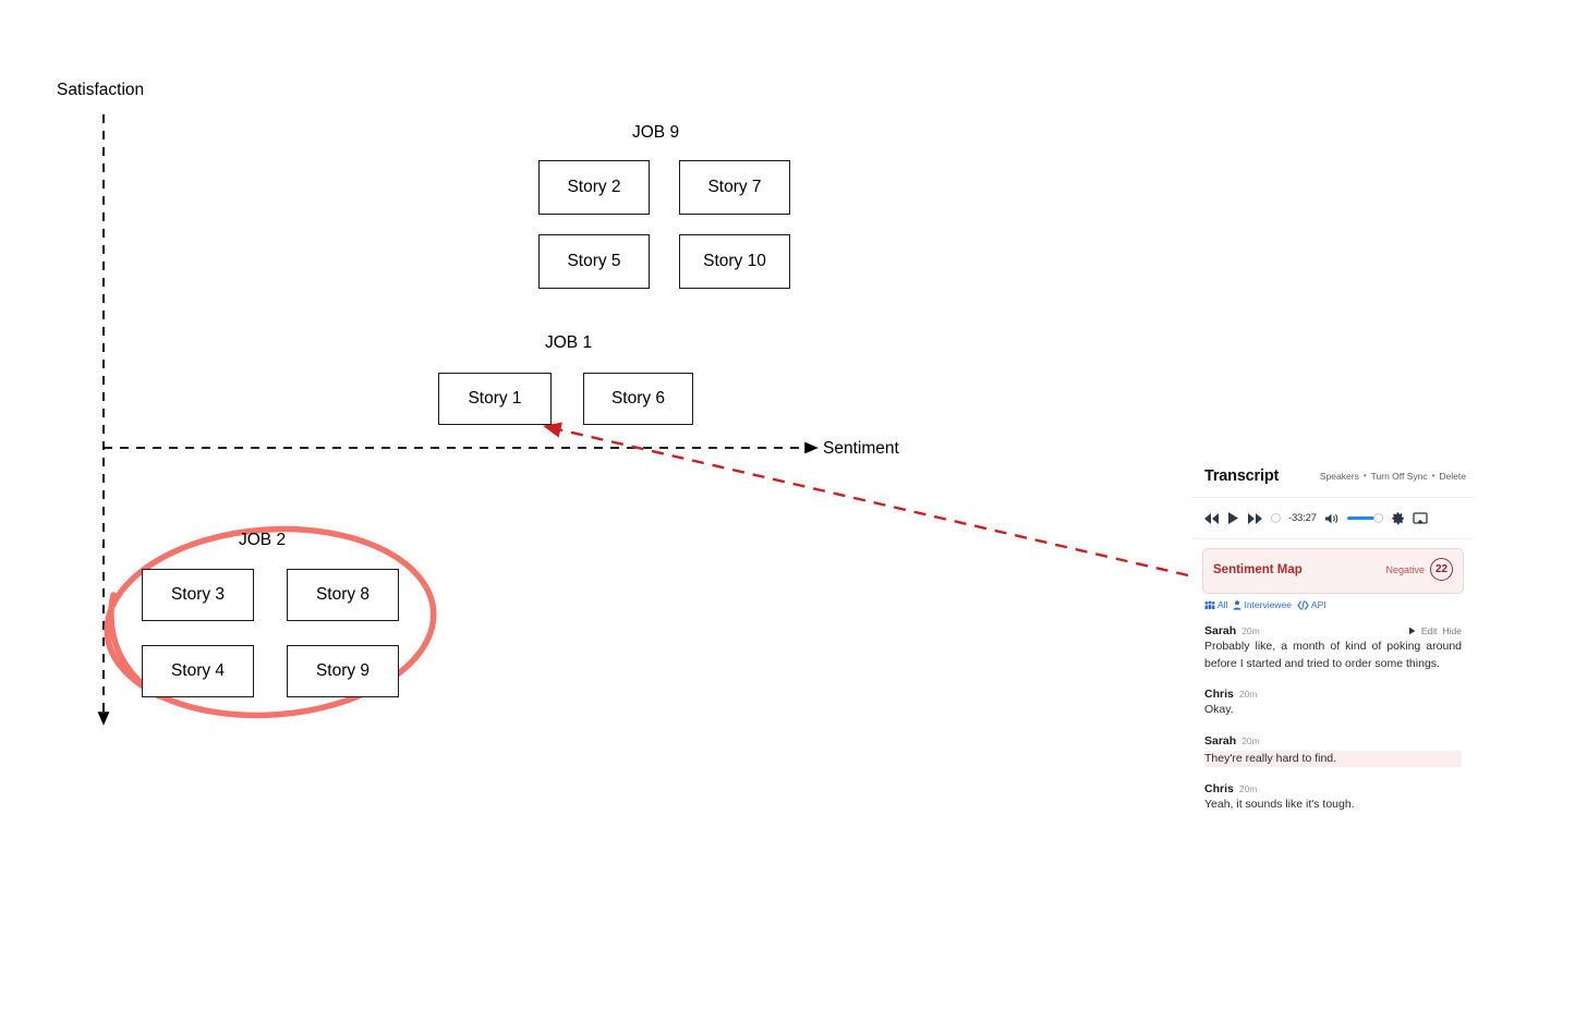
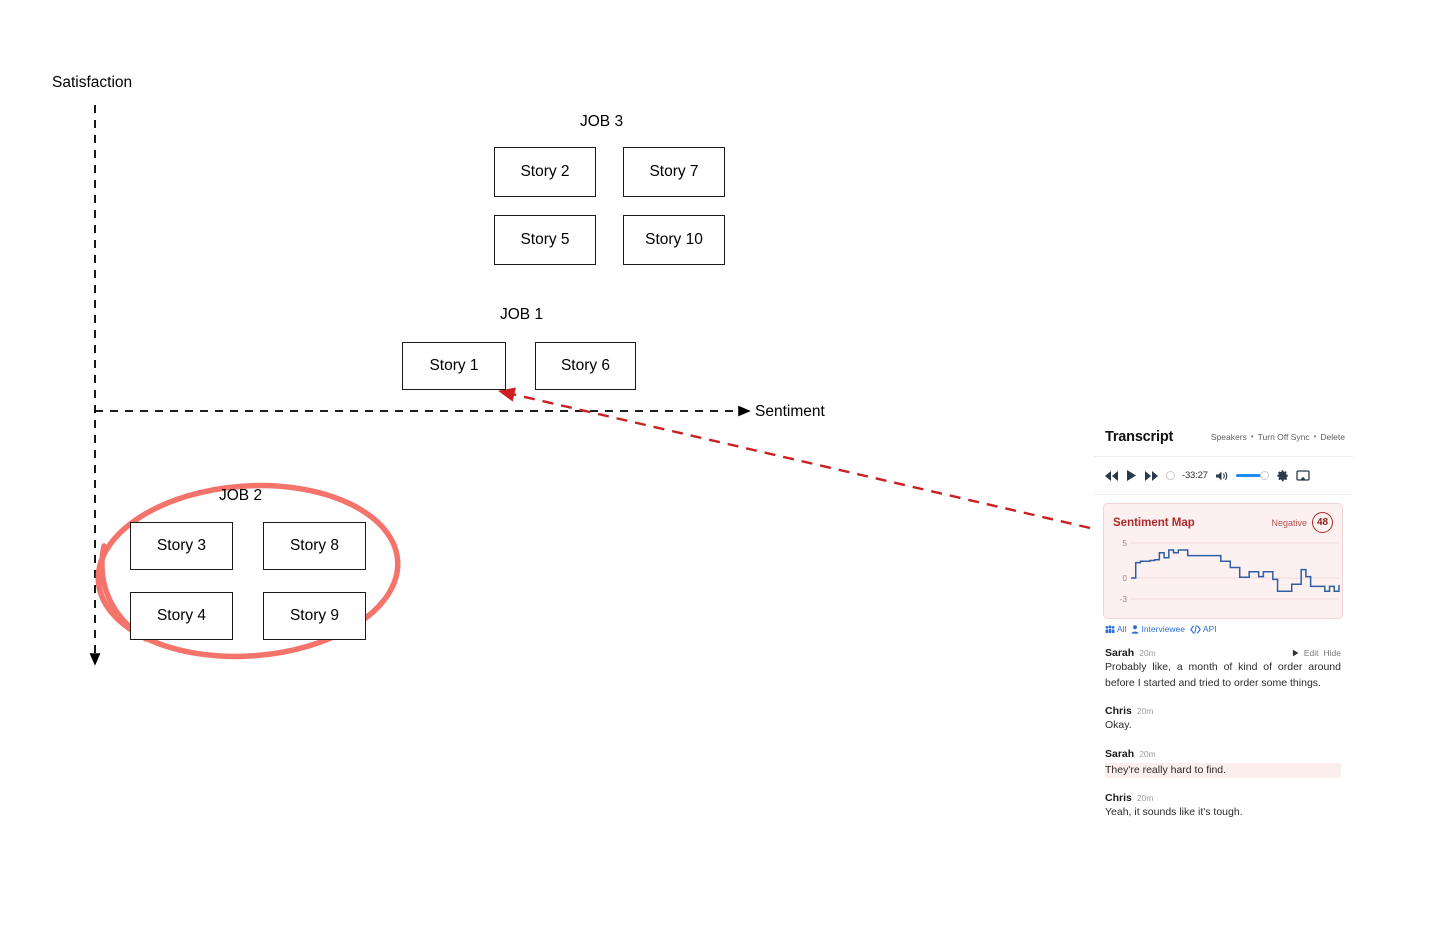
  Satisfaction
  Sentiment
- JOB 9
+ JOB 3
  JOB 1
  JOB 2
  Story 2
  Story 7
  Story 5
  Story 10
  Story 1
  Story 6
  Story 3
  Story 8
  Story 4
  Story 9
  Transcript
  Speakers
  •
  Turn Off Sync
  •
  Delete
  -33:27
  Sentiment Map
  Negative
- 22
+ 48
+ 5
+ 0
+ -3
  All
  Interviewee
  API
  Sarah
  20m
  Edit
  Hide
- Probably like, a month of kind of poking around before I started and tried to order some things.
+ Probably like, a month of kind of order around before I started and tried to order some things.
  Chris
  20m
  Okay.
  Sarah
  20m
  They're really hard to find.
  Chris
  20m
  Yeah, it sounds like it's tough.
